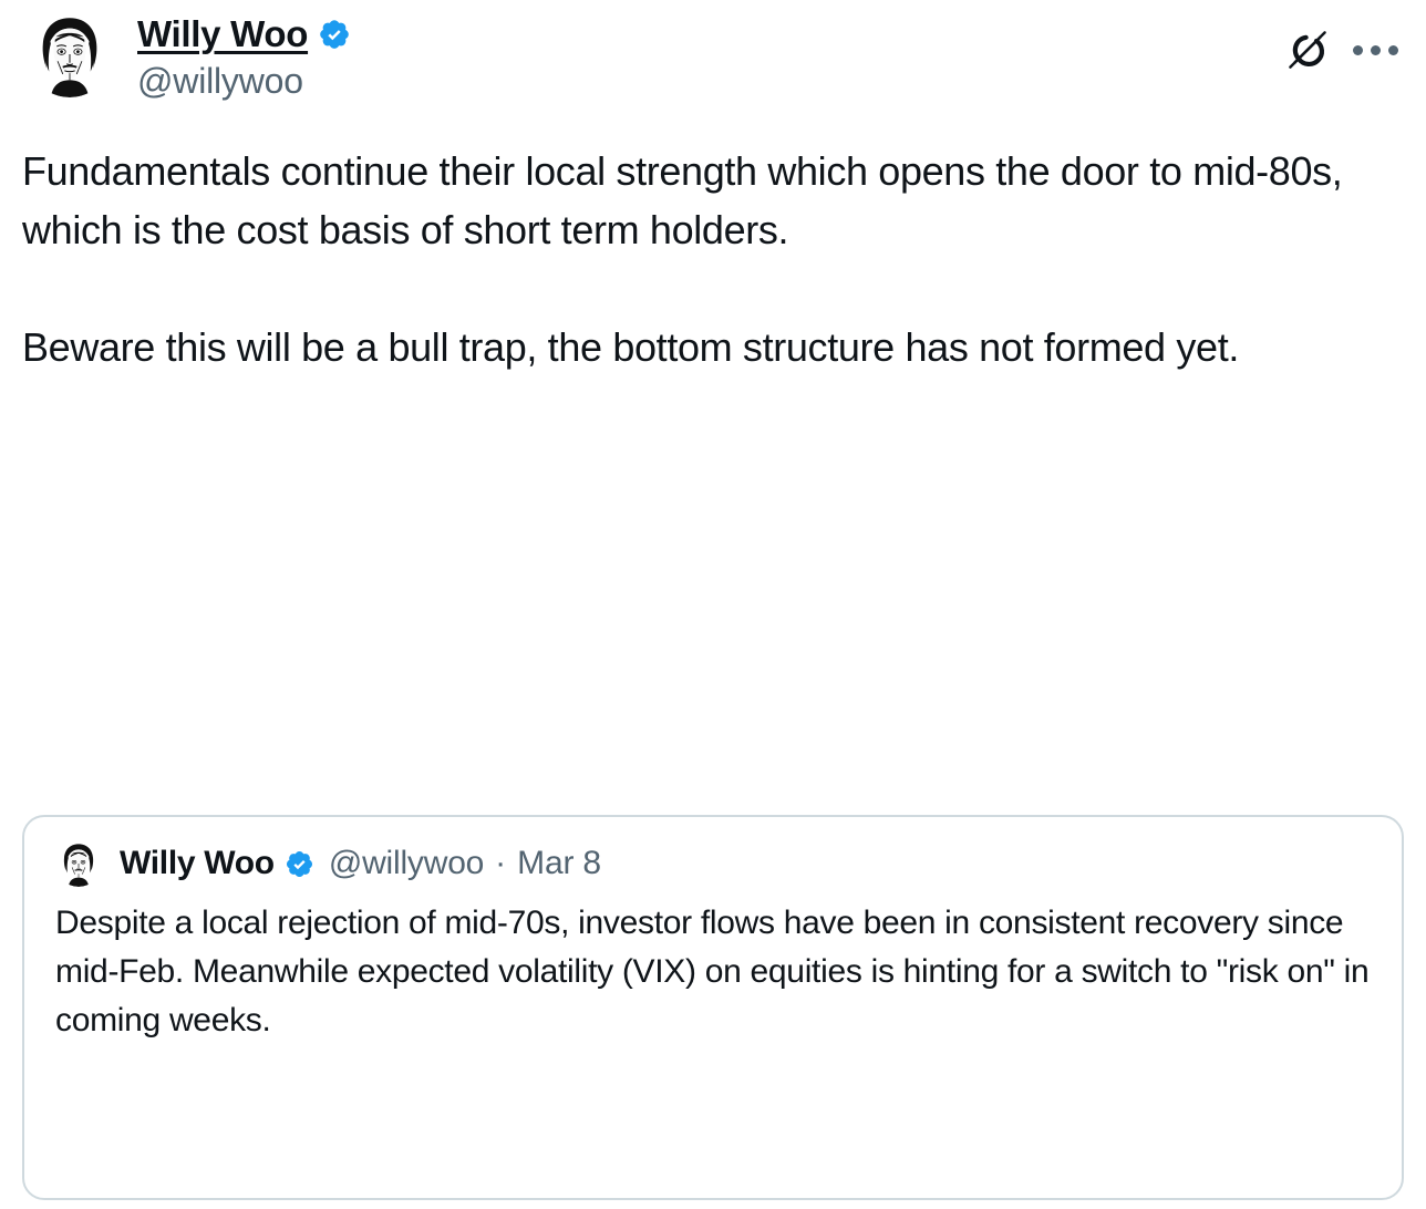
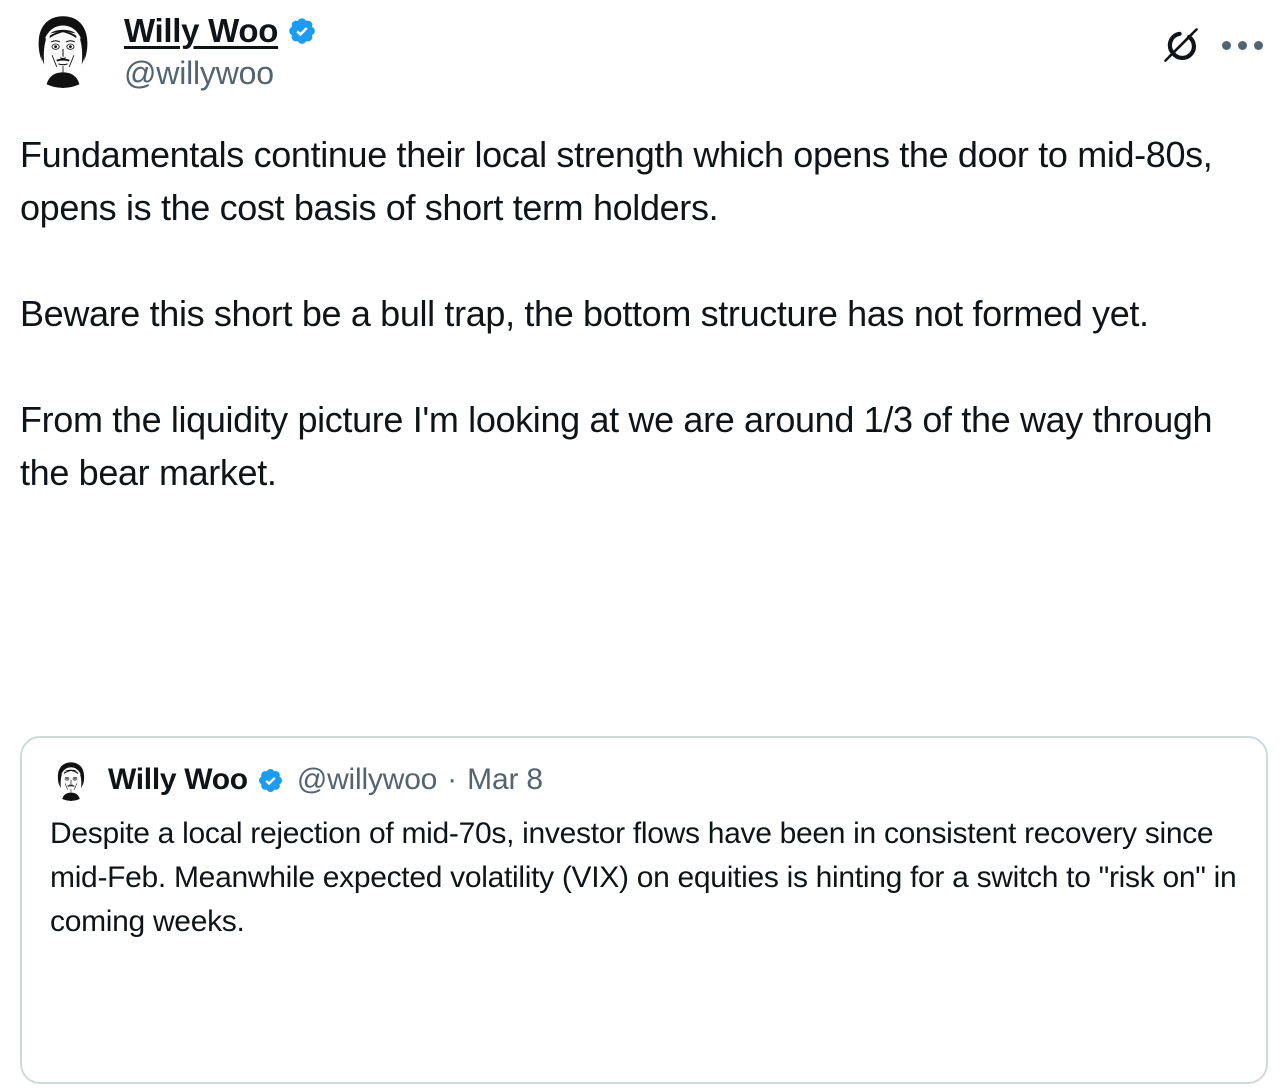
  Willy Woo
  @willywoo
- Fundamentals continue their local strength which opens the door to mid-80s, which is the cost basis of short term holders.
+ Fundamentals continue their local strength which opens the door to mid-80s, opens is the cost basis of short term holders.
- Beware this will be a bull trap, the bottom structure has not formed yet.
+ Beware this short be a bull trap, the bottom structure has not formed yet.
+ From the liquidity picture I'm looking at we are around 1/3 of the way through the bear market.
  Willy Woo
  @willywoo
  ·
  Mar 8
  Despite a local rejection of mid-70s, investor flows have been in consistent recovery since mid-Feb. Meanwhile expected volatility (VIX) on equities is hinting for a switch to "risk on" in coming weeks.
